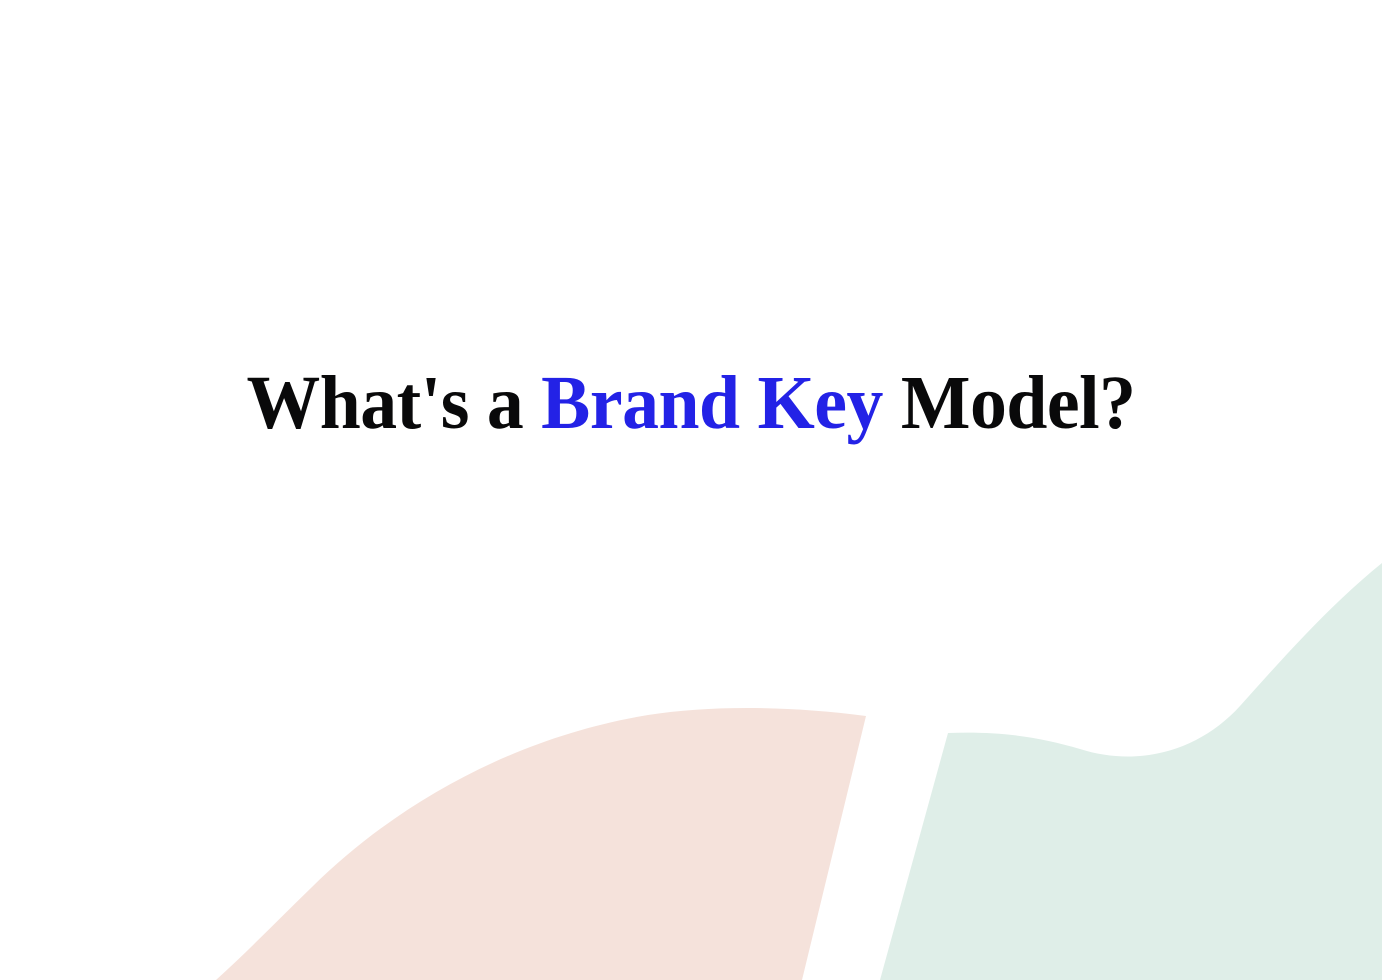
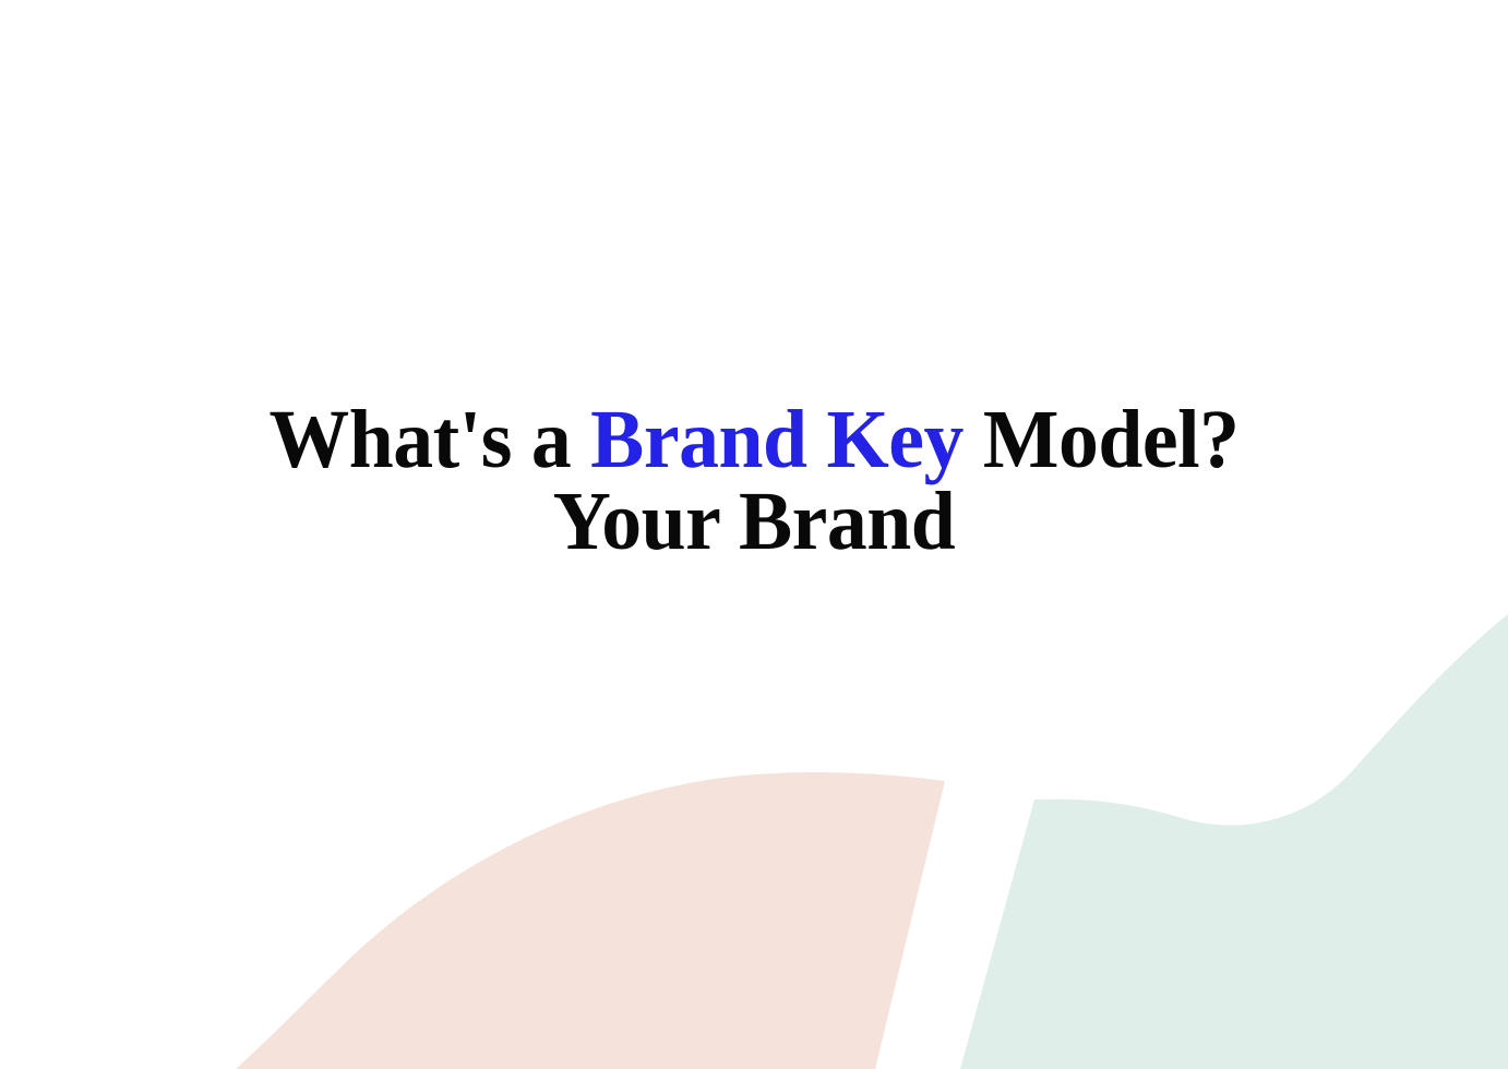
  What's a Brand Key Model?
+ Your Brand
